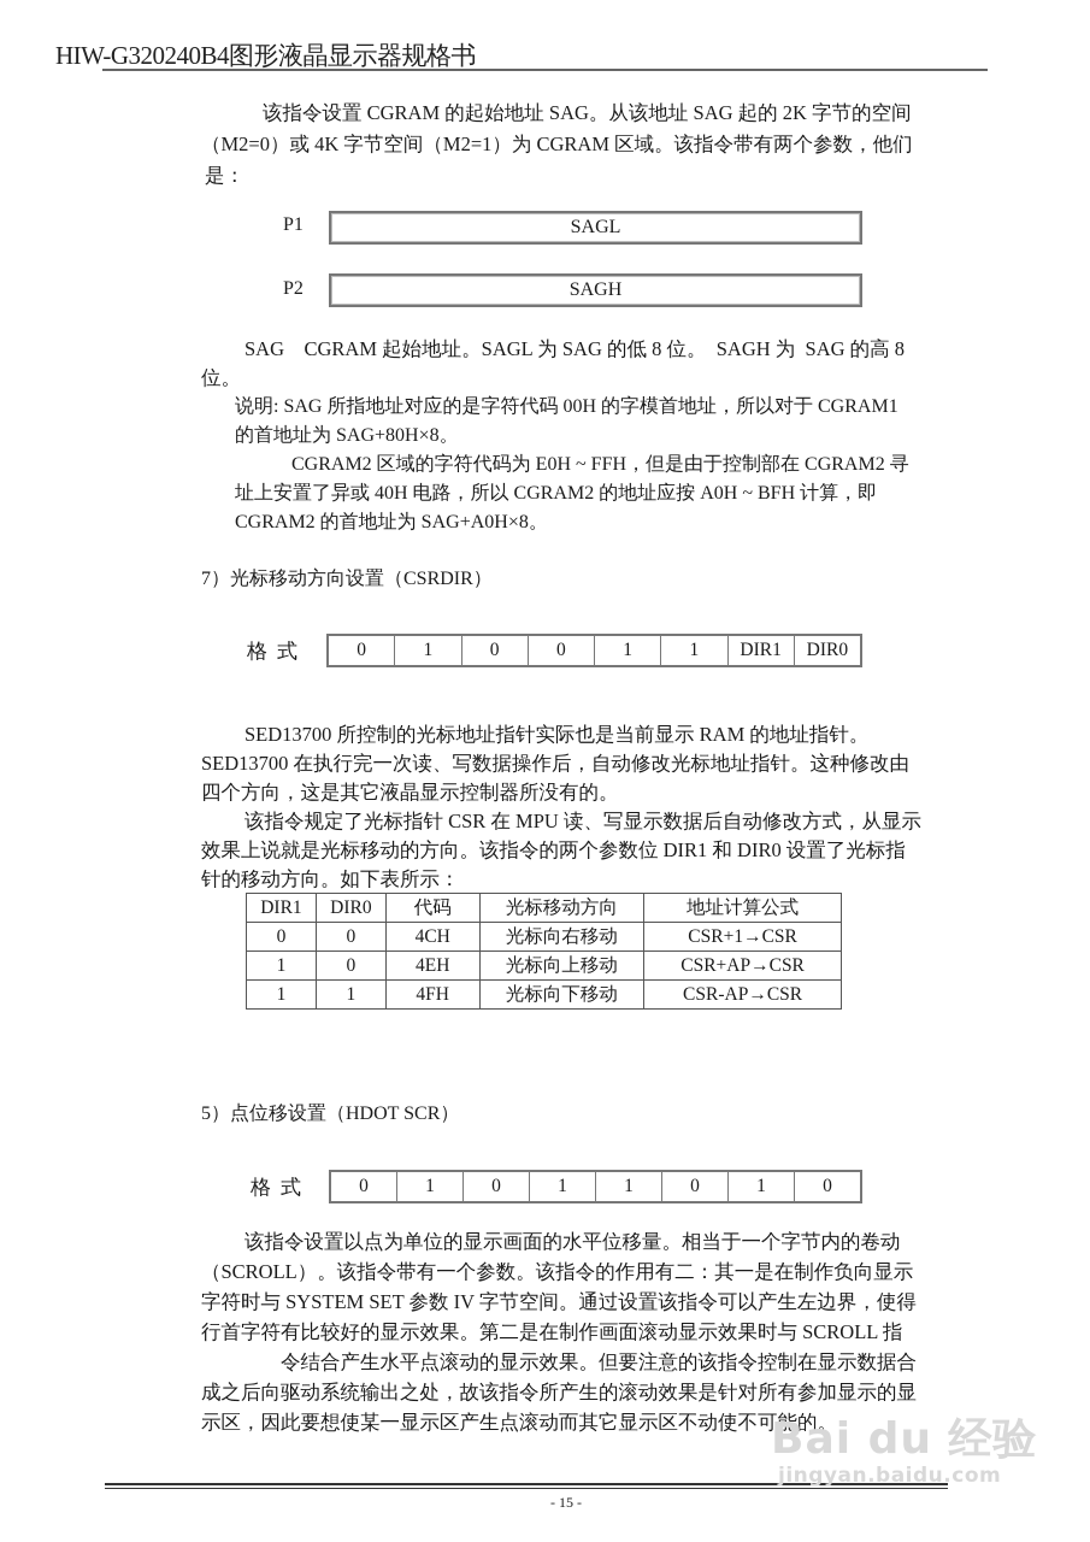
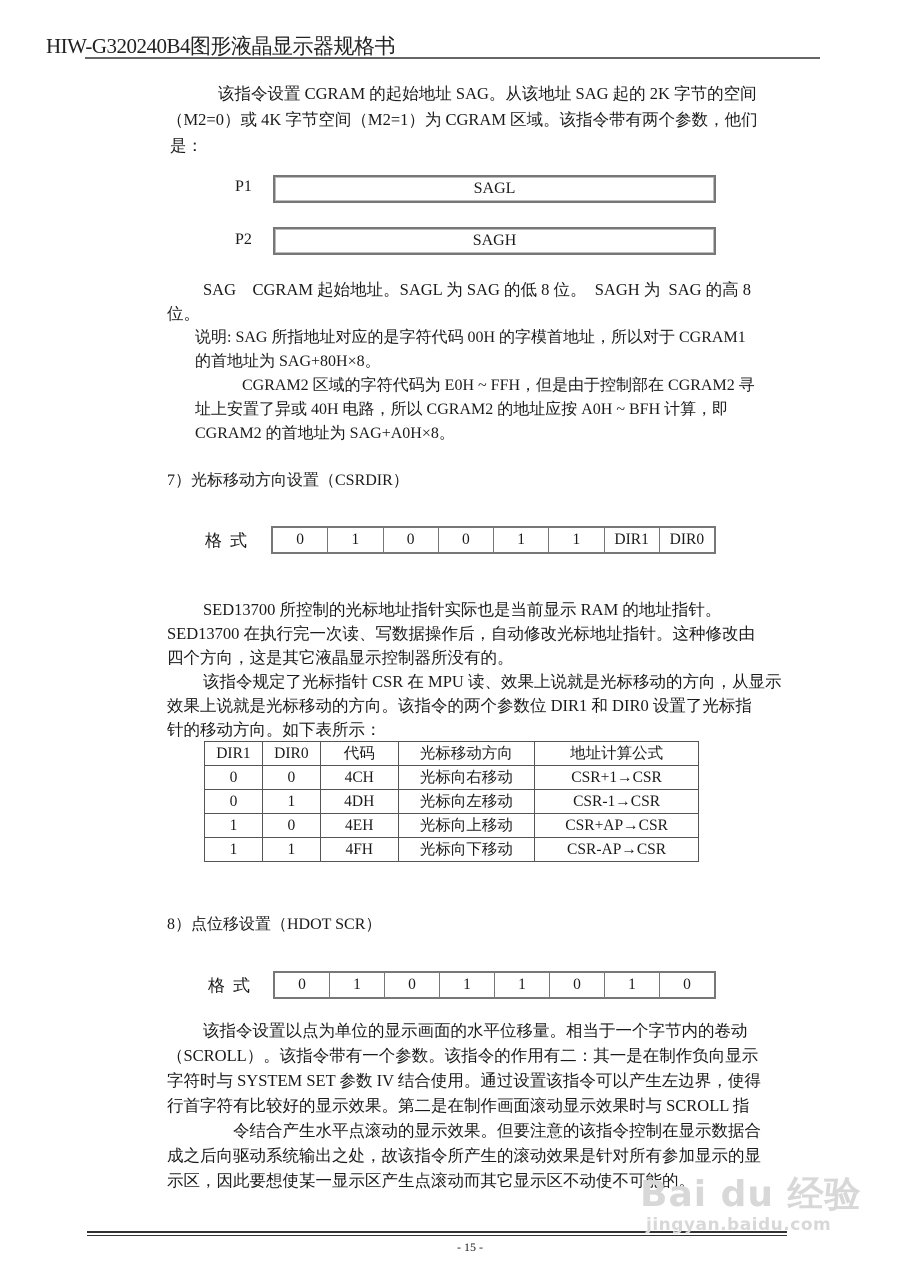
  HIW-G320240B4图形液晶显示器规格书
  该指令设置 CGRAM 的起始地址 SAG。从该地址 SAG 起的 2K 字节的空间
  （M2=0）或 4K 字节空间（M2=1）为 CGRAM 区域。该指令带有两个参数，他们
  是：
  P1
  SAGL
  P2
  SAGH
  SAG CGRAM 起始地址。SAGL 为 SAG 的低 8 位。 SAGH 为 SAG 的高 8
  位。
  说明: SAG 所指地址对应的是字符代码 00H 的字模首地址，所以对于 CGRAM1
  的首地址为 SAG+80H×8。
  CGRAM2 区域的字符代码为 E0H ~ FFH，但是由于控制部在 CGRAM2 寻
  址上安置了异或 40H 电路，所以 CGRAM2 的地址应按 A0H ~ BFH 计算，即
  CGRAM2 的首地址为 SAG+A0H×8。
  7）光标移动方向设置（CSRDIR）
  格式
  0
  1
  0
  0
  1
  1
  DIR1
  DIR0
  SED13700 所控制的光标地址指针实际也是当前显示 RAM 的地址指针。
  SED13700 在执行完一次读、写数据操作后，自动修改光标地址指针。这种修改由
  四个方向，这是其它液晶显示控制器所没有的。
- 该指令规定了光标指针 CSR 在 MPU 读、写显示数据后自动修改方式，从显示
+ 该指令规定了光标指针 CSR 在 MPU 读、效果上说就是光标移动的方向，从显示
  效果上说就是光标移动的方向。该指令的两个参数位 DIR1 和 DIR0 设置了光标指
  针的移动方向。如下表所示：
  DIR1	DIR0	代码	光标移动方向	地址计算公式
  0	0	4CH	光标向右移动	CSR+1→CSR
+ 0	1	4DH	光标向左移动	CSR-1→CSR
  1	0	4EH	光标向上移动	CSR+AP→CSR
  1	1	4FH	光标向下移动	CSR-AP→CSR
- 5）点位移设置（HDOT SCR）
+ 8）点位移设置（HDOT SCR）
  格式
  0
  1
  0
  1
  1
  0
  1
  0
  该指令设置以点为单位的显示画面的水平位移量。相当于一个字节内的卷动
  （SCROLL）。该指令带有一个参数。该指令的作用有二：其一是在制作负向显示
- 字符时与 SYSTEM SET 参数 IV 字节空间。通过设置该指令可以产生左边界，使得
+ 字符时与 SYSTEM SET 参数 IV 结合使用。通过设置该指令可以产生左边界，使得
  行首字符有比较好的显示效果。第二是在制作画面滚动显示效果时与 SCROLL 指
  令结合产生水平点滚动的显示效果。但要注意的该指令控制在显示数据合
  成之后向驱动系统输出之处，故该指令所产生的滚动效果是针对所有参加显示的显
  示区，因此要想使某一显示区产生点滚动而其它显示区不动使不可能的。
  - 15 -
  Bai du 经验
  jingyan.baidu.com
